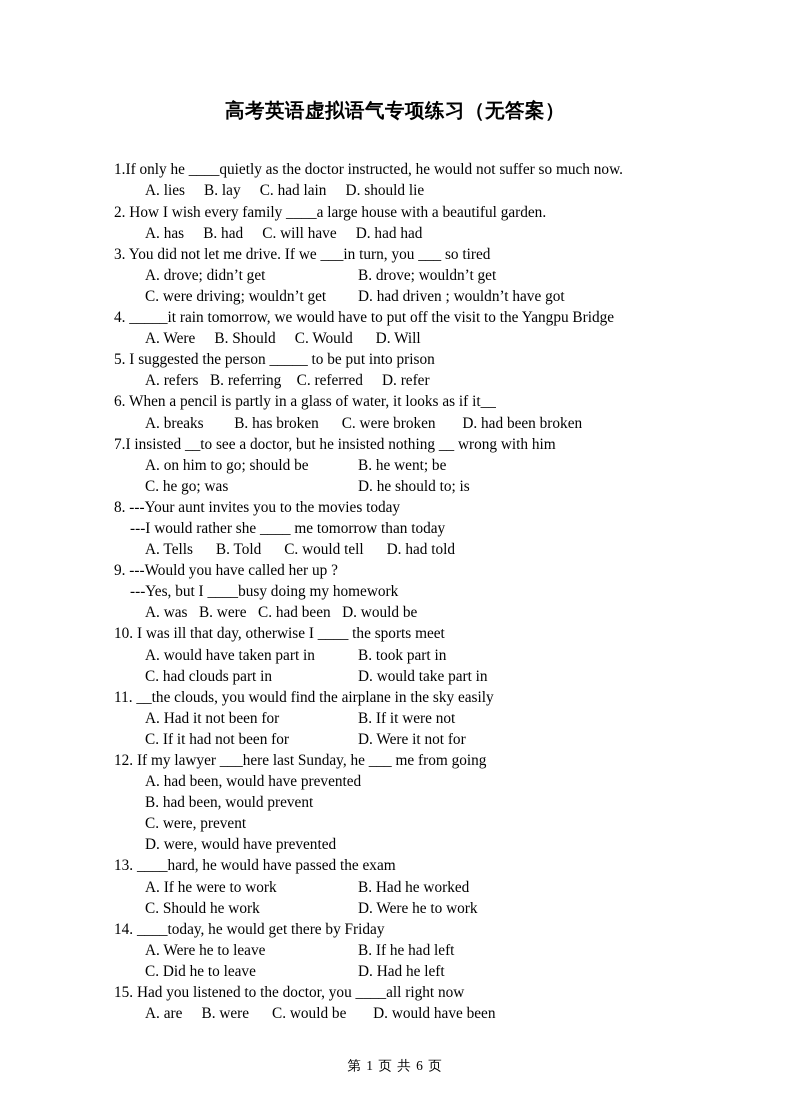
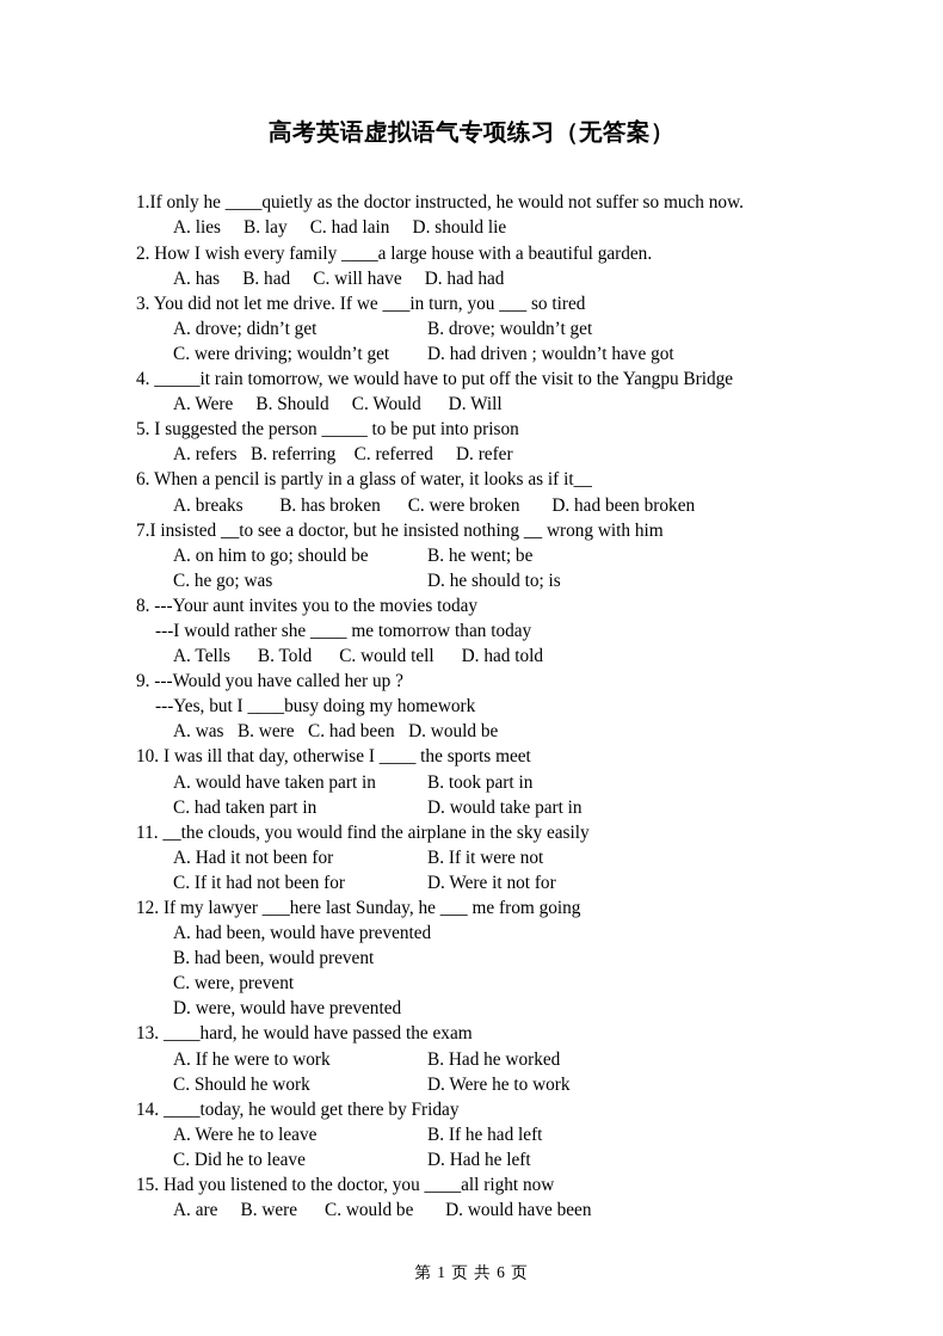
  高考英语虚拟语气专项练习（无答案）
  1.If only he ____quietly as the doctor instructed, he would not suffer so much now.
  A. lies B. lay C. had lain D. should lie
  2. How I wish every family ____a large house with a beautiful garden.
  A. has B. had C. will have D. had had
  3. You did not let me drive. If we ___in turn, you ___ so tired
  A. drove; didn’t get B. drove; wouldn’t get
  C. were driving; wouldn’t get D. had driven ; wouldn’t have got
  4. _____it rain tomorrow, we would have to put off the visit to the Yangpu Bridge
  A. Were B. Should C. Would D. Will
  5. I suggested the person _____ to be put into prison
  A. refers B. referring C. referred D. refer
  6. When a pencil is partly in a glass of water, it looks as if it__
  A. breaks B. has broken C. were broken D. had been broken
  7.I insisted __to see a doctor, but he insisted nothing __ wrong with him
  A. on him to go; should be B. he went; be
  C. he go; was D. he should to; is
  8. ---Your aunt invites you to the movies today
  ---I would rather she ____ me tomorrow than today
  A. Tells B. Told C. would tell D. had told
  9. ---Would you have called her up ?
  ---Yes, but I ____busy doing my homework
  A. was B. were C. had been D. would be
  10. I was ill that day, otherwise I ____ the sports meet
  A. would have taken part in B. took part in
- C. had clouds part in D. would take part in
+ C. had taken part in D. would take part in
  11. __the clouds, you would find the airplane in the sky easily
  A. Had it not been for B. If it were not
  C. If it had not been for D. Were it not for
  12. If my lawyer ___here last Sunday, he ___ me from going
  A. had been, would have prevented
  B. had been, would prevent
  C. were, prevent
  D. were, would have prevented
  13. ____hard, he would have passed the exam
  A. If he were to work B. Had he worked
  C. Should he work D. Were he to work
  14. ____today, he would get there by Friday
  A. Were he to leave B. If he had left
  C. Did he to leave D. Had he left
  15. Had you listened to the doctor, you ____all right now
  A. are B. were C. would be D. would have been
  第 1 页 共 6 页
